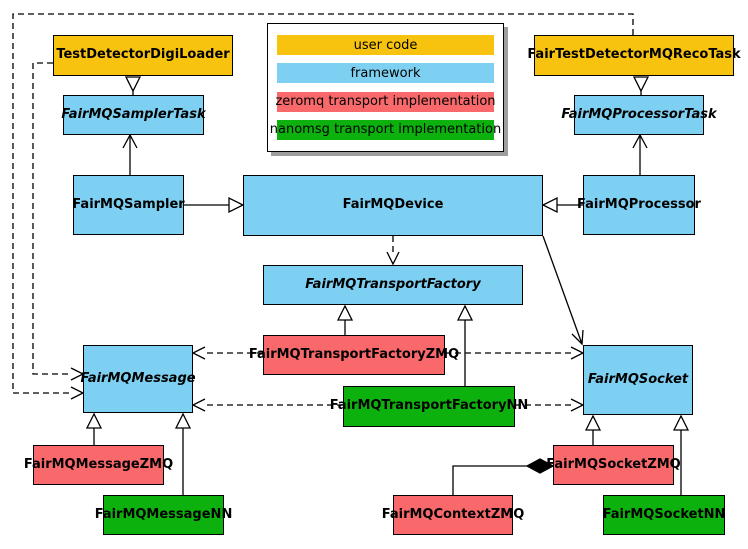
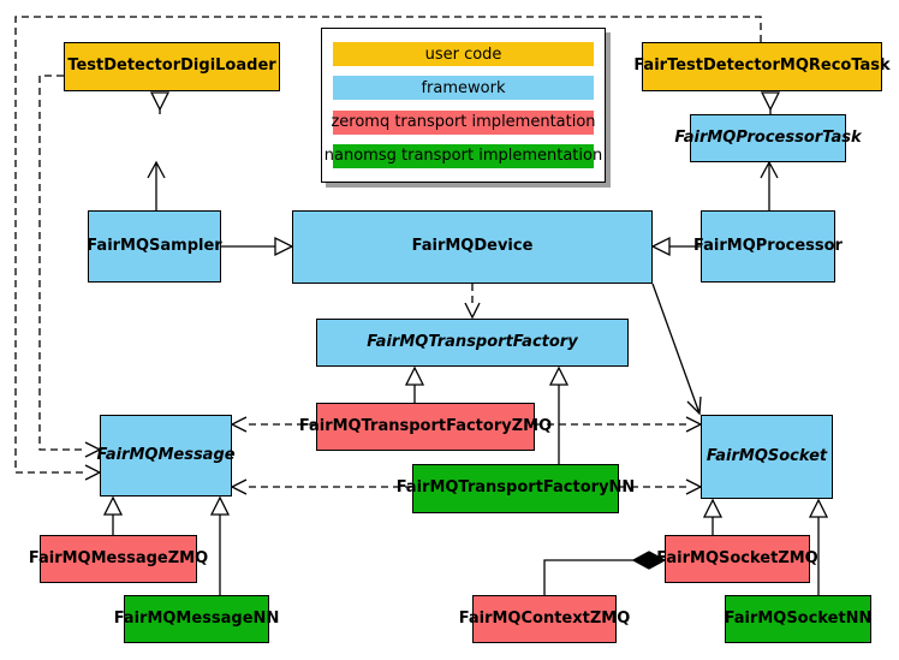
  user code
  framework
  zeromq transport implementation
  nanomsg transport implementation
  TestDetectorDigiLoader
  FairTestDetectorMQRecoTask
- FairMQSamplerTask
  FairMQProcessorTask
  FairMQSampler
  FairMQDevice
  FairMQProcessor
  FairMQTransportFactory
  FairMQTransportFactoryZMQ
  FairMQTransportFactoryNN
  FairMQMessage
  FairMQSocket
  FairMQMessageZMQ
  FairMQMessageNN
  FairMQContextZMQ
  FairMQSocketZMQ
  FairMQSocketNN
